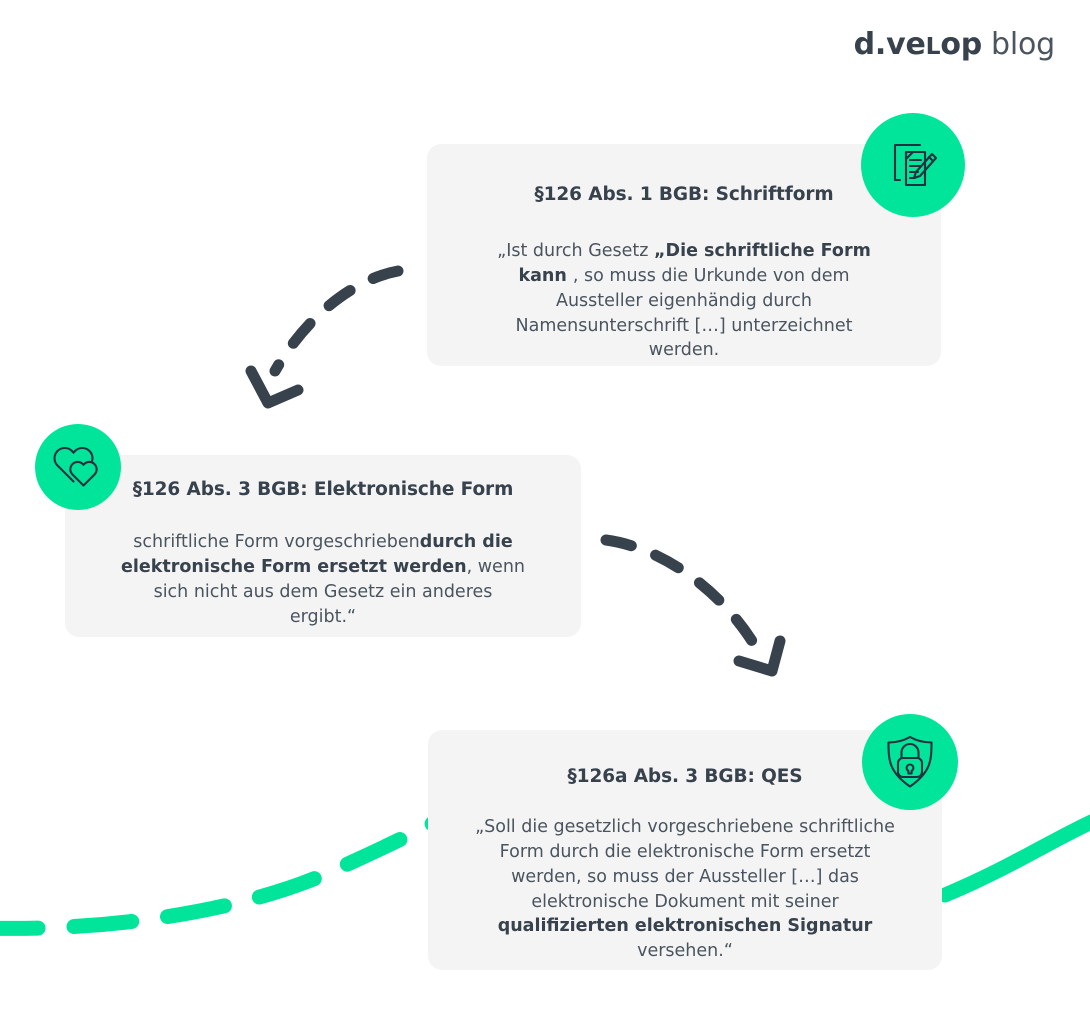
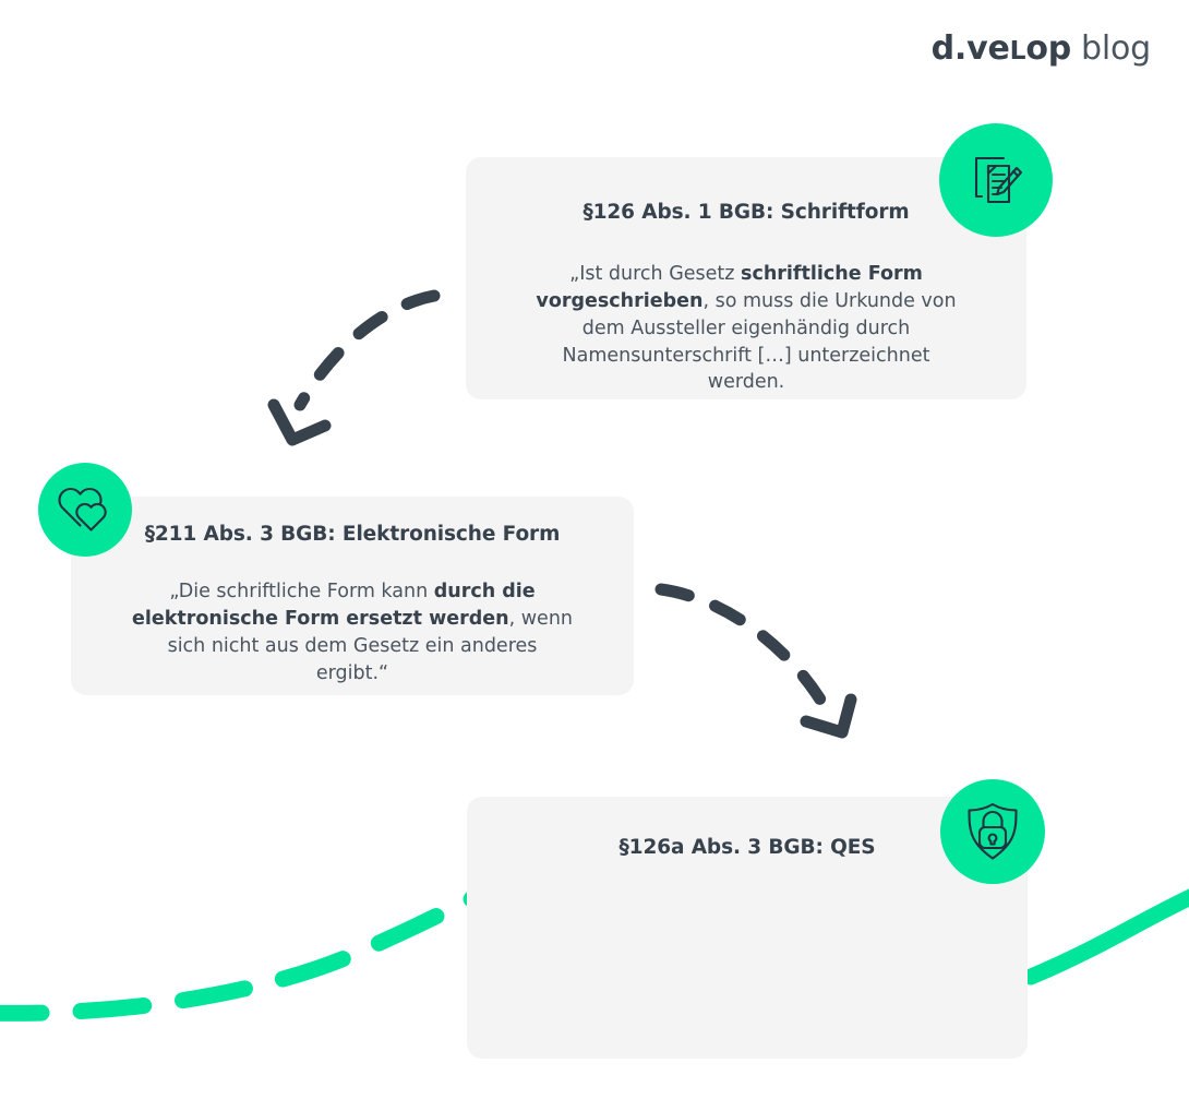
  d.veLop
  blog
  §126 Abs. 1 BGB: Schriftform
- „Ist durch Gesetz „Die schriftliche Form kann , so muss die Urkunde von dem Aussteller eigenhändig durch Namensunterschrift […] unterzeichnet werden.
+ „Ist durch Gesetz schriftliche Form vorgeschrieben, so muss die Urkunde von dem Aussteller eigenhändig durch Namensunterschrift […] unterzeichnet werden.
- §126 Abs. 3 BGB: Elektronische Form
+ §211 Abs. 3 BGB: Elektronische Form
- schriftliche Form vorgeschriebendurch die elektronische Form ersetzt werden, wenn sich nicht aus dem Gesetz ein anderes ergibt.“
+ „Die schriftliche Form kann durch die elektronische Form ersetzt werden, wenn sich nicht aus dem Gesetz ein anderes ergibt.“
  §126a Abs. 3 BGB: QES
- „Soll die gesetzlich vorgeschriebene schriftliche Form durch die elektronische Form ersetzt werden, so muss der Aussteller […] das elektronische Dokument mit seiner qualifizierten elektronischen Signatur versehen.“
